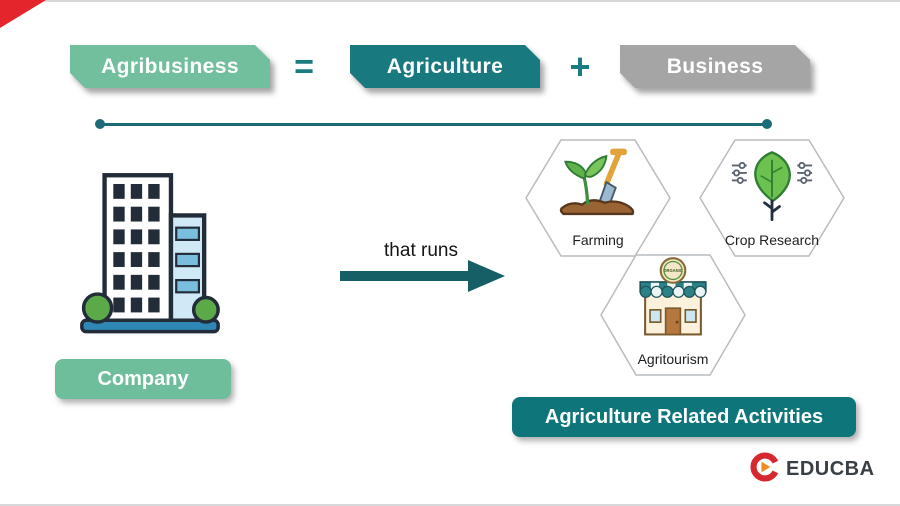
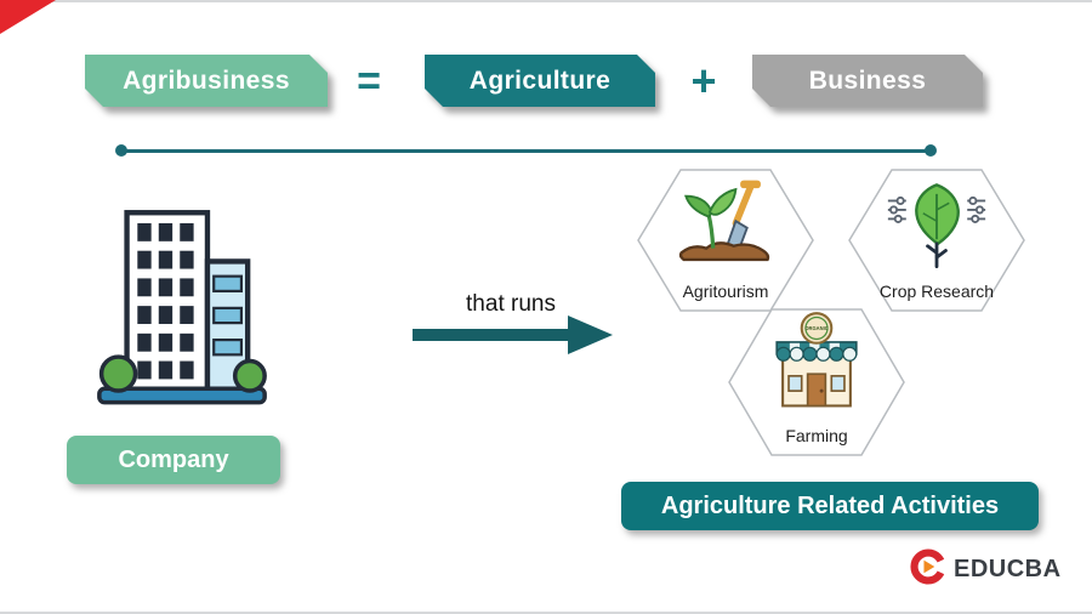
  Agribusiness
  =
  Agriculture
  +
  Business
  Company
  that runs
- Farming
+ Agritourism
  Crop Research
- Agritourism
+ Farming
  Agriculture Related Activities
  EDUCBA
